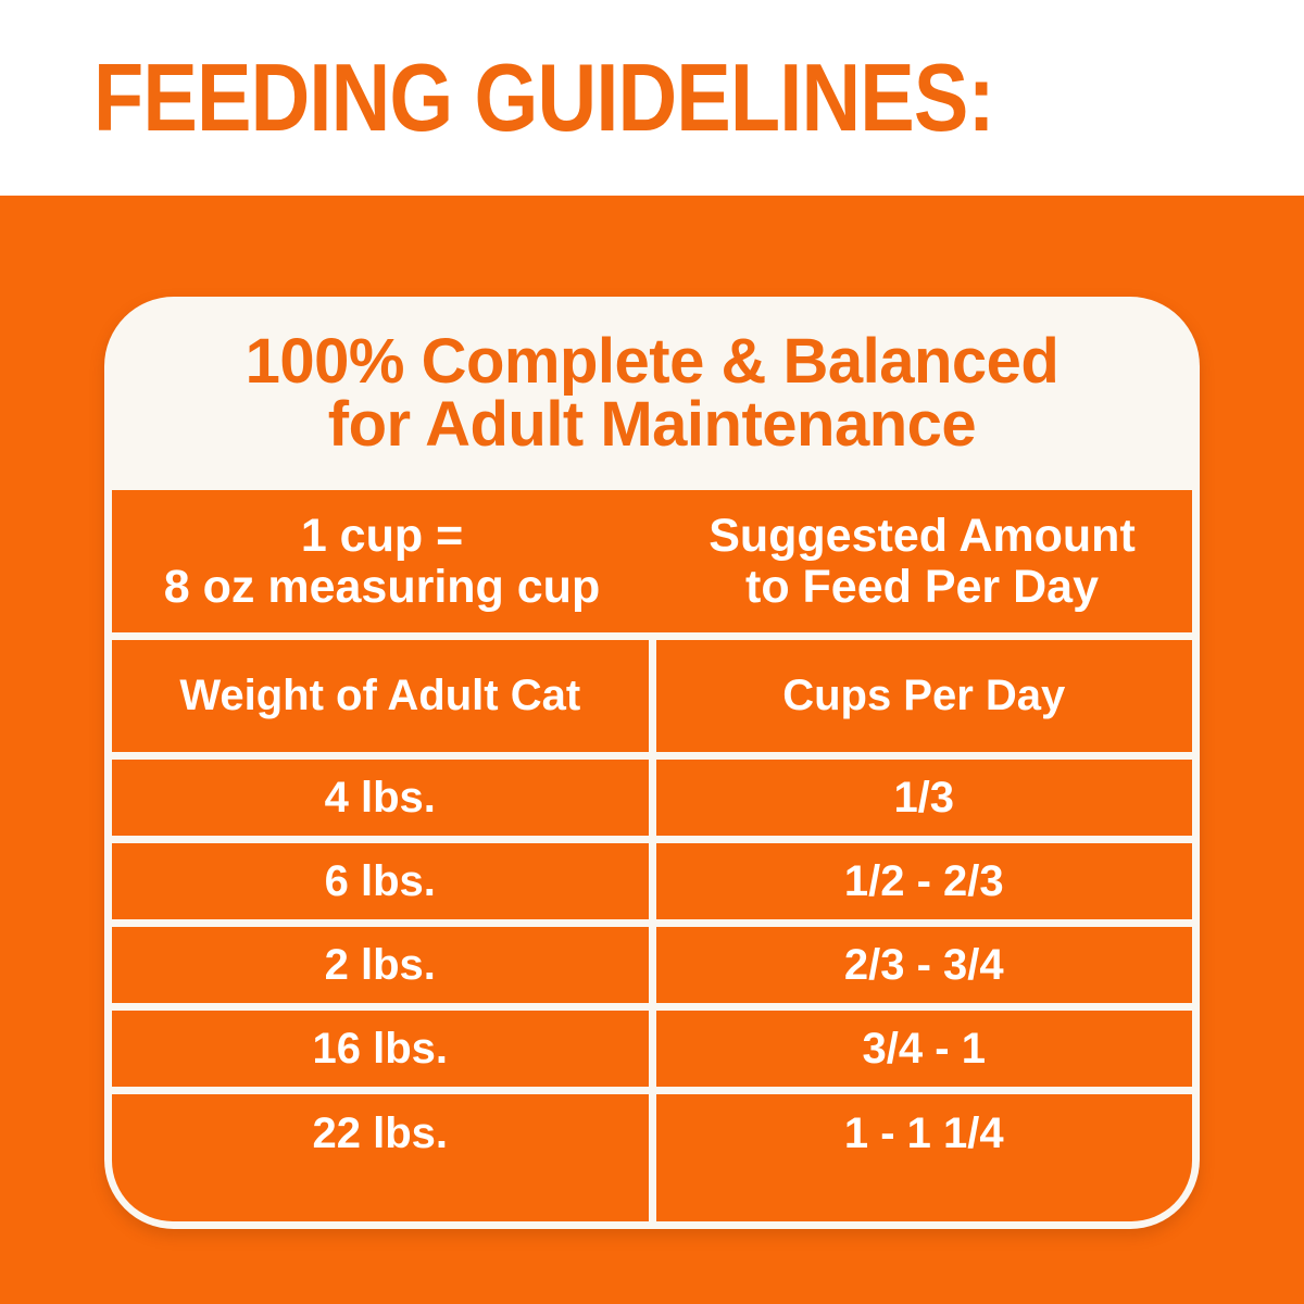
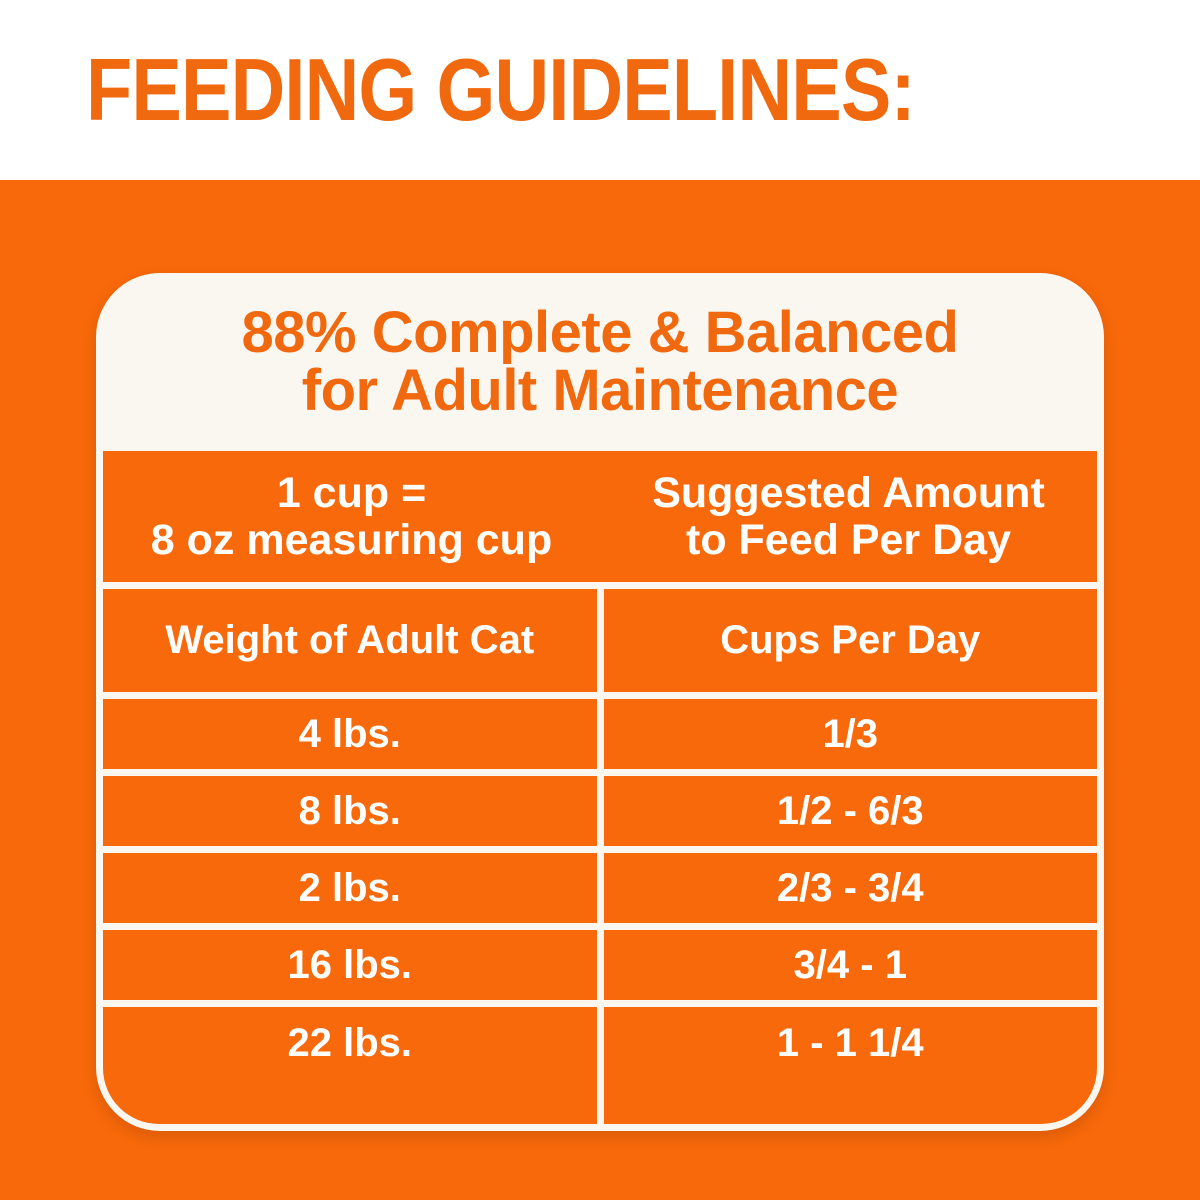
  FEEDING GUIDELINES:
- 100% Complete & Balanced
+ 88% Complete & Balanced
  for Adult Maintenance
  1 cup =
  8 oz measuring cup
  Suggested Amount
  to Feed Per Day
  Weight of Adult Cat
  Cups Per Day
  4 lbs.
  1/3
- 6 lbs.
+ 8 lbs.
- 1/2 - 2/3
+ 1/2 - 6/3
  2 lbs.
  2/3 - 3/4
  16 lbs.
  3/4 - 1
  22 lbs.
  1 - 1 1/4
